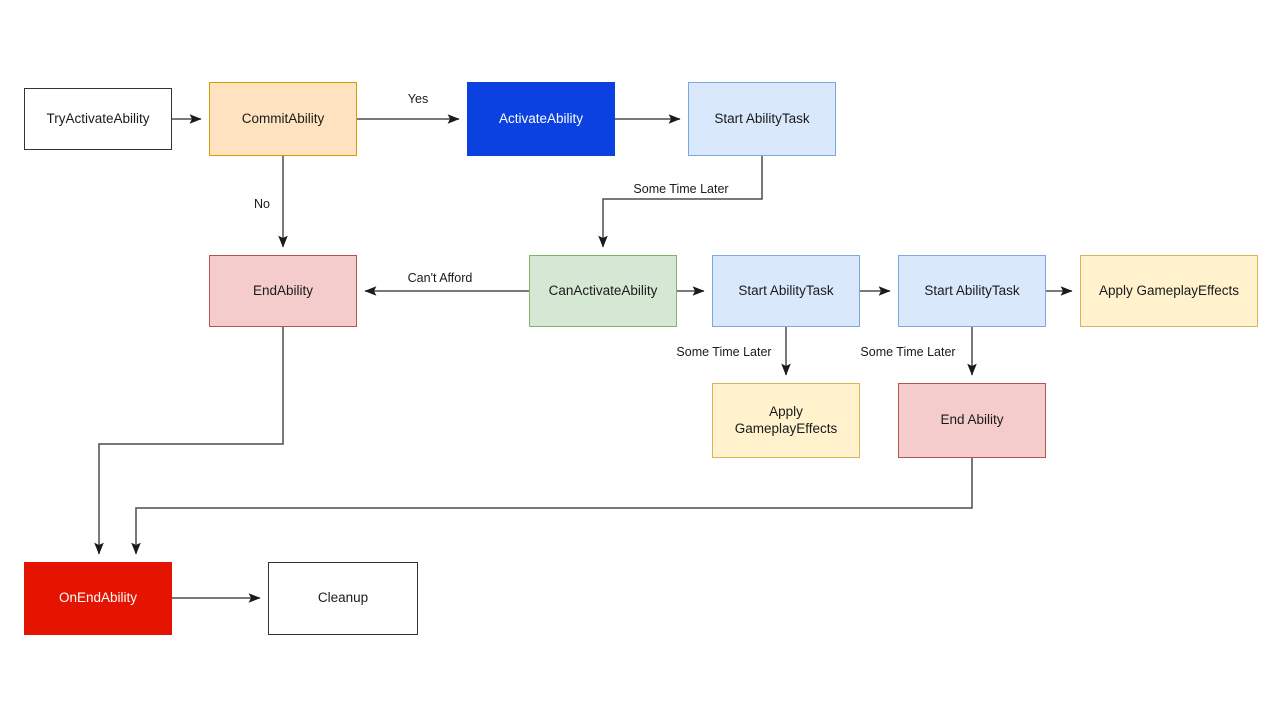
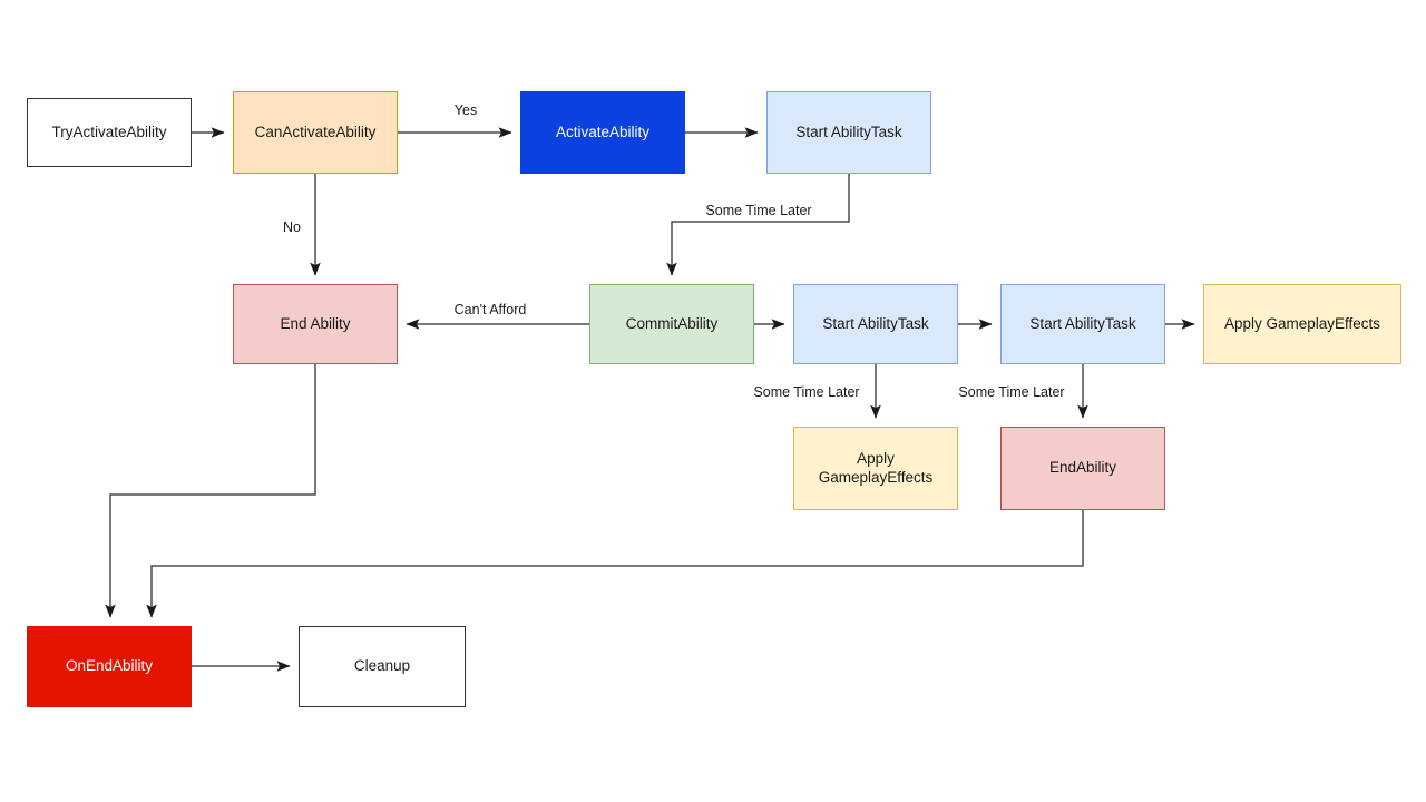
  TryActivateAbility
- CommitAbility
+ CanActivateAbility
  ActivateAbility
  Start AbilityTask
- EndAbility
+ End Ability
- CanActivateAbility
+ CommitAbility
  Start AbilityTask
  Start AbilityTask
  Apply GameplayEffects
  Apply
  GameplayEffects
- End Ability
+ EndAbility
  OnEndAbility
  Cleanup
  Yes
  No
  Some Time Later
  Can't Afford
  Some Time Later
  Some Time Later
